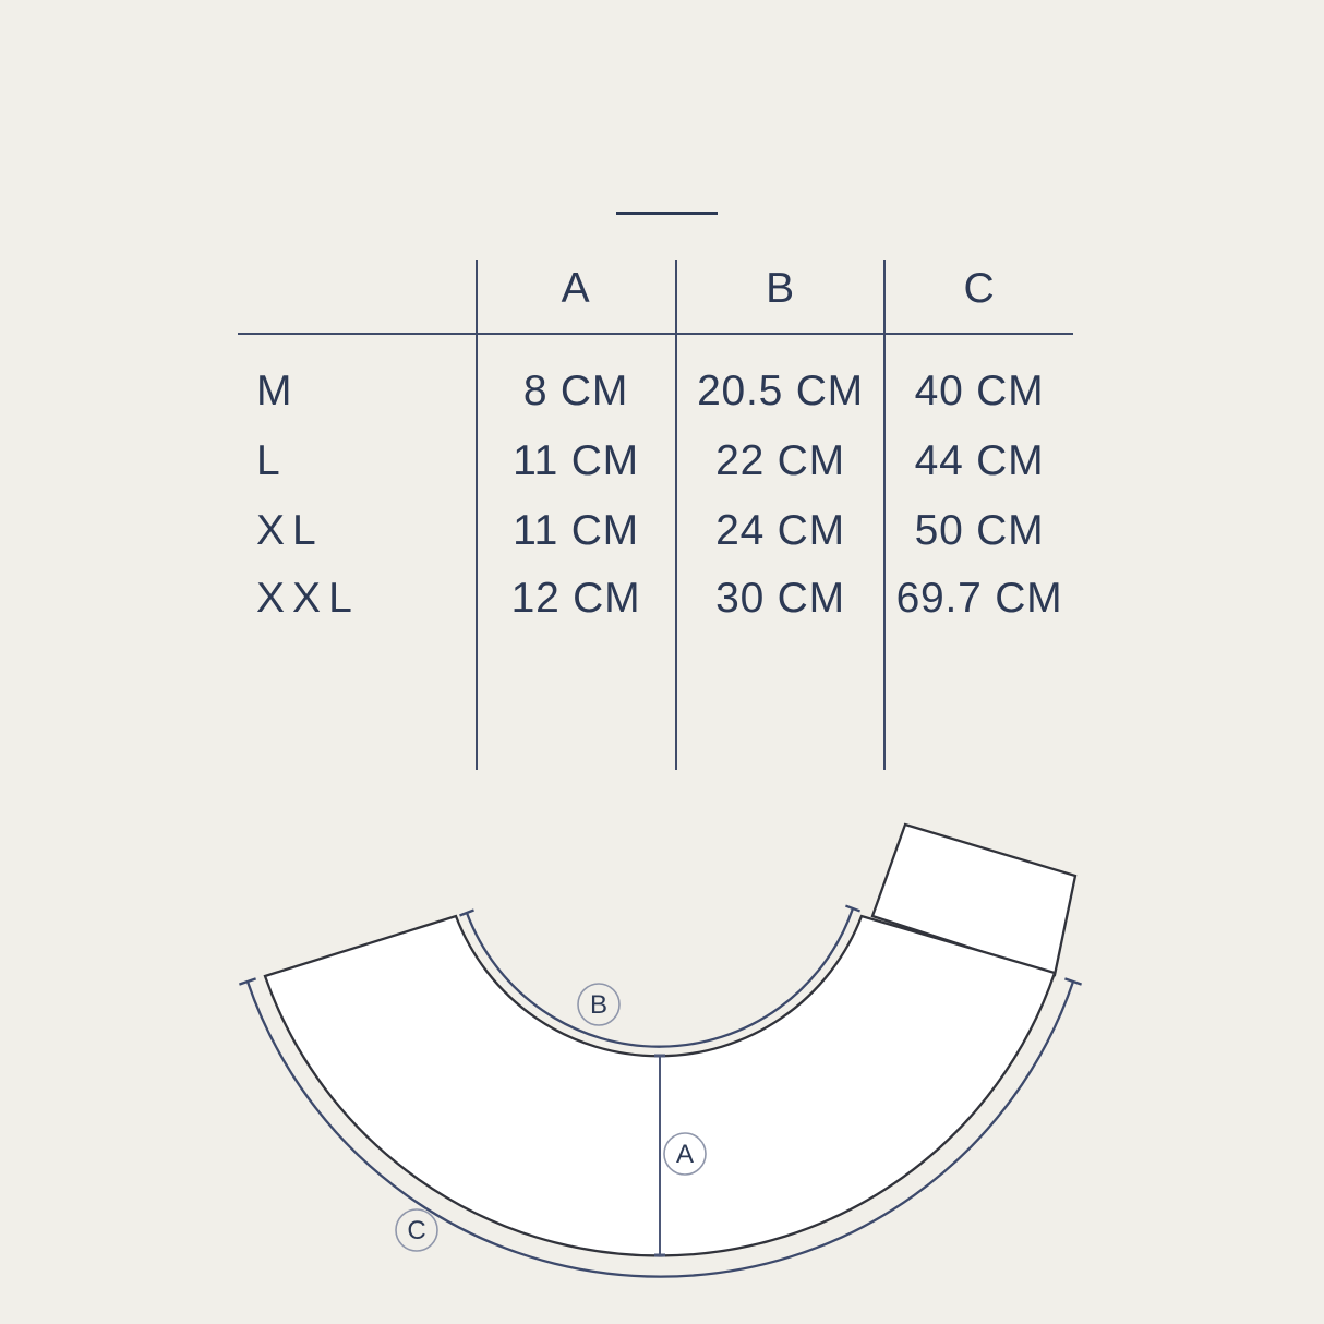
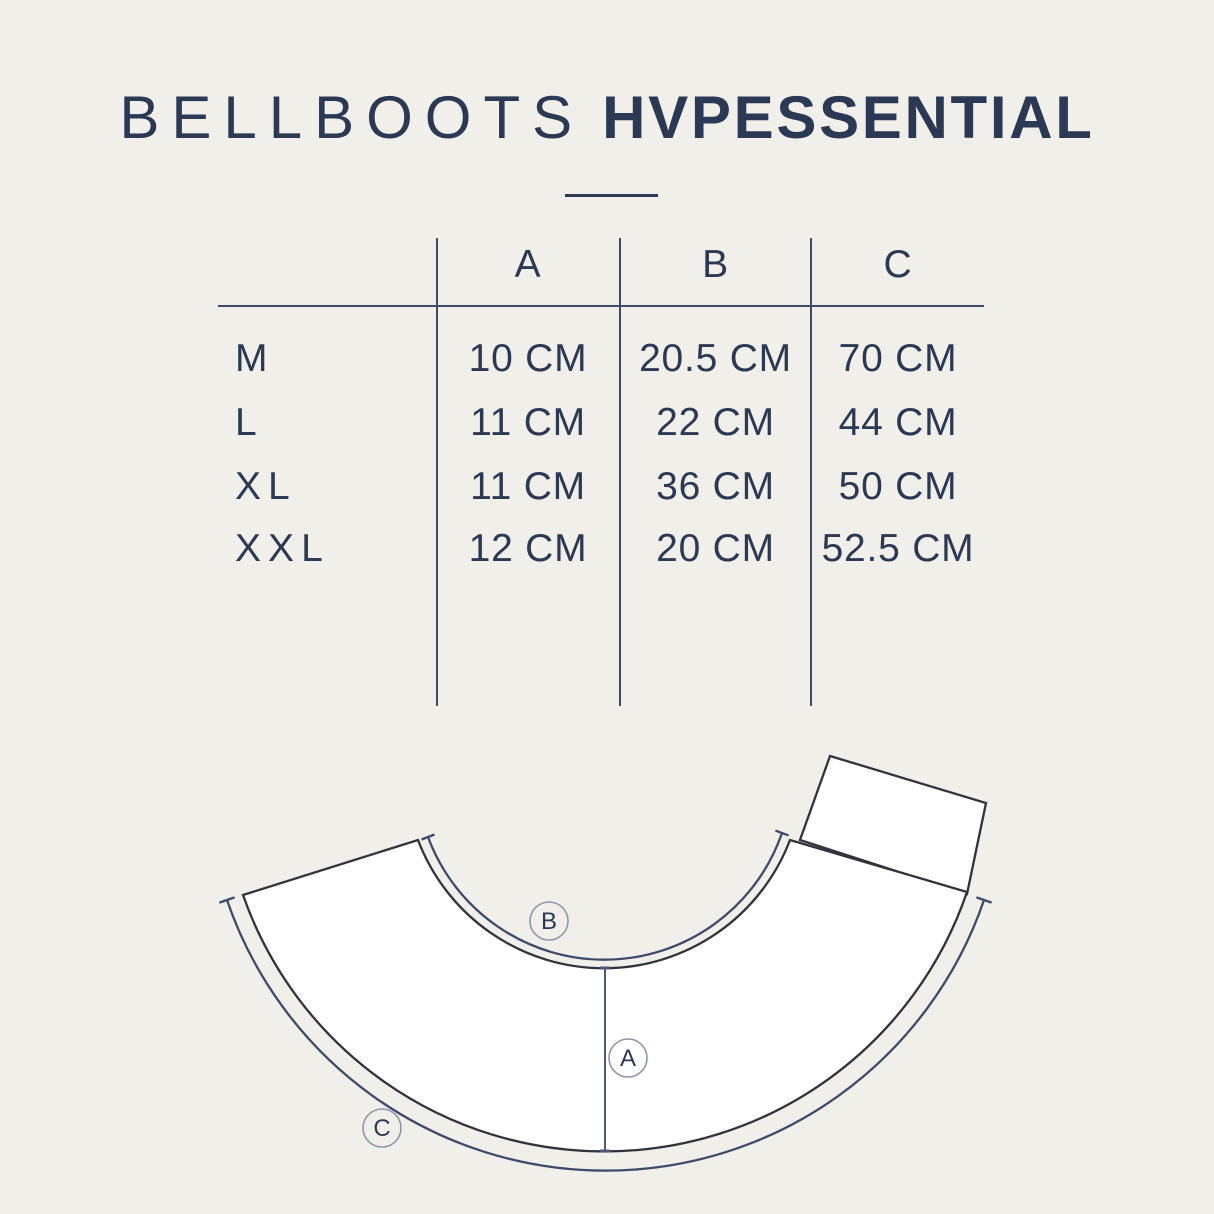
+ BELLBOOTS HVPESSENTIAL
  A
  B
  C
  M
- 8 CM
+ 10 CM
  20.5 CM
- 40 CM
+ 70 CM
  L
  11 CM
  22 CM
  44 CM
  XL
  11 CM
- 24 CM
+ 36 CM
  50 CM
  XXL
  12 CM
- 30 CM
+ 20 CM
- 69.7 CM
+ 52.5 CM
  B
  A
  C
